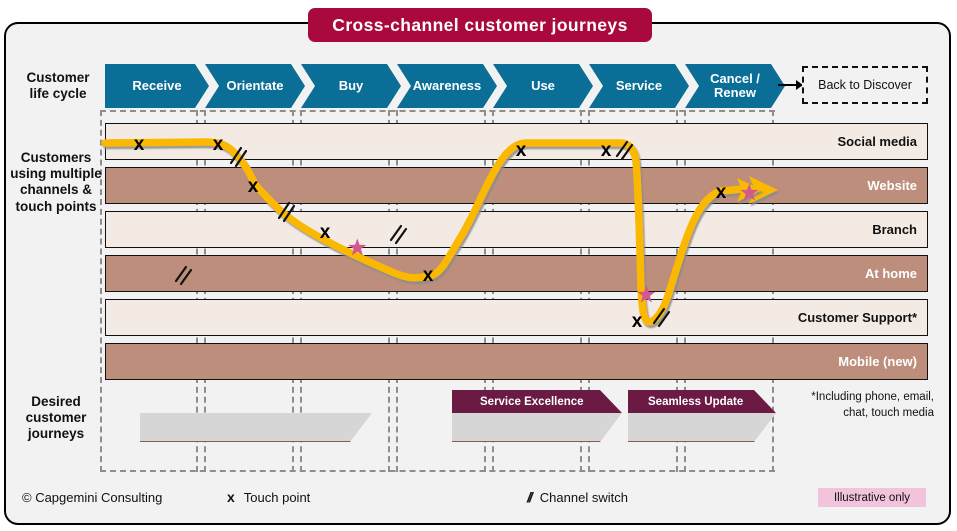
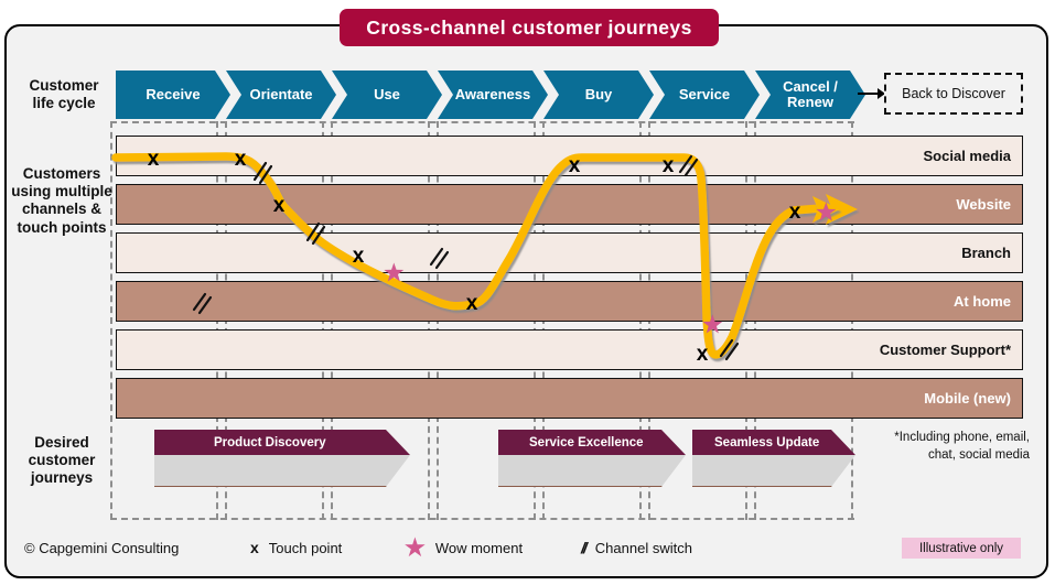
  Cross-channel customer journeys
  Customer
  life cycle
  Receive
  Orientate
- Buy
+ Use
  Awareness
- Use
+ Buy
  Service
  Cancel /
  Renew
  Back to Discover
  Customers using multiple channels & touch points
  Social media
  Website
  Branch
  At home
  Customer Support*
  Mobile (new)
  x
  x
  x
  x
  x
  x
  x
  x
  x
  Desired customer journeys
+ Product Discovery
  Service Excellence
  Seamless Update
- *Including phone, email, chat, touch media
+ *Including phone, email, chat, social media
  © Capgemini Consulting
  x
  Touch point
+ ★
+ Wow moment
  //
  Channel switch
  Illustrative only
